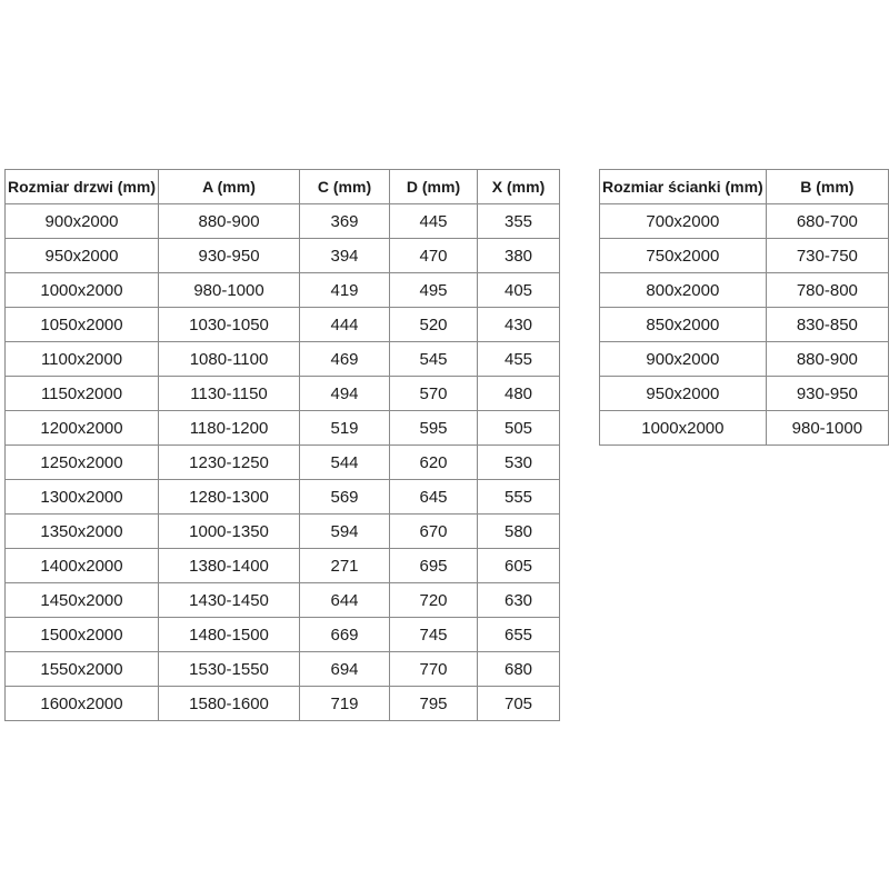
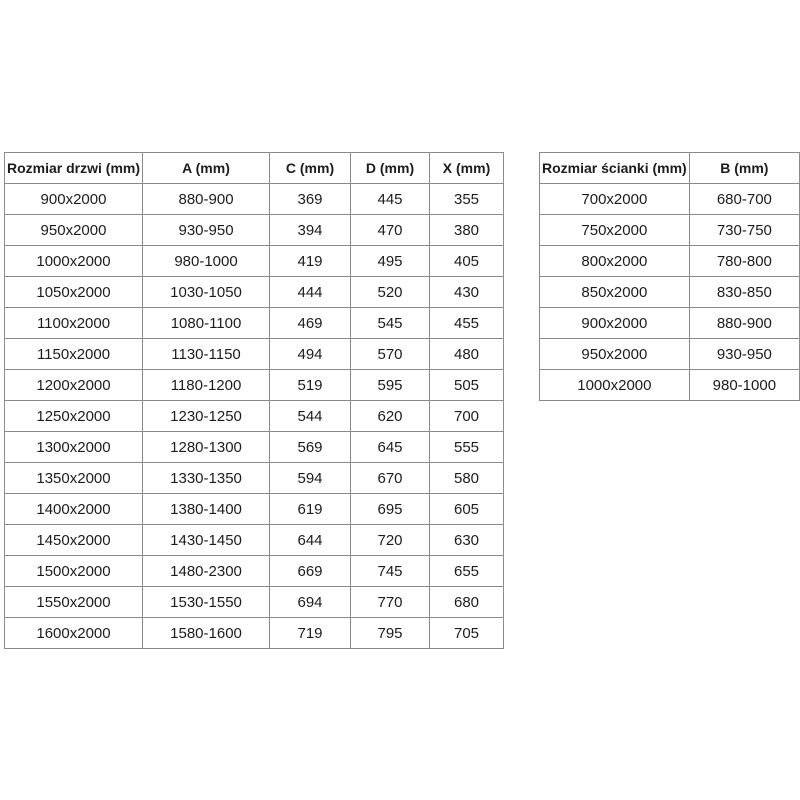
  Rozmiar drzwi (mm)	A (mm)	C (mm)	D (mm)	X (mm)
  900x2000	880-900	369	445	355
  950x2000	930-950	394	470	380
  1000x2000	980-1000	419	495	405
  1050x2000	1030-1050	444	520	430
  1100x2000	1080-1100	469	545	455
  1150x2000	1130-1150	494	570	480
  1200x2000	1180-1200	519	595	505
- 1250x2000	1230-1250	544	620	530
+ 1250x2000	1230-1250	544	620	700
  1300x2000	1280-1300	569	645	555
- 1350x2000	1000-1350	594	670	580
+ 1350x2000	1330-1350	594	670	580
- 1400x2000	1380-1400	271	695	605
+ 1400x2000	1380-1400	619	695	605
  1450x2000	1430-1450	644	720	630
- 1500x2000	1480-1500	669	745	655
+ 1500x2000	1480-2300	669	745	655
  1550x2000	1530-1550	694	770	680
  1600x2000	1580-1600	719	795	705
  Rozmiar ścianki (mm)	B (mm)
  700x2000	680-700
  750x2000	730-750
  800x2000	780-800
  850x2000	830-850
  900x2000	880-900
  950x2000	930-950
  1000x2000	980-1000
